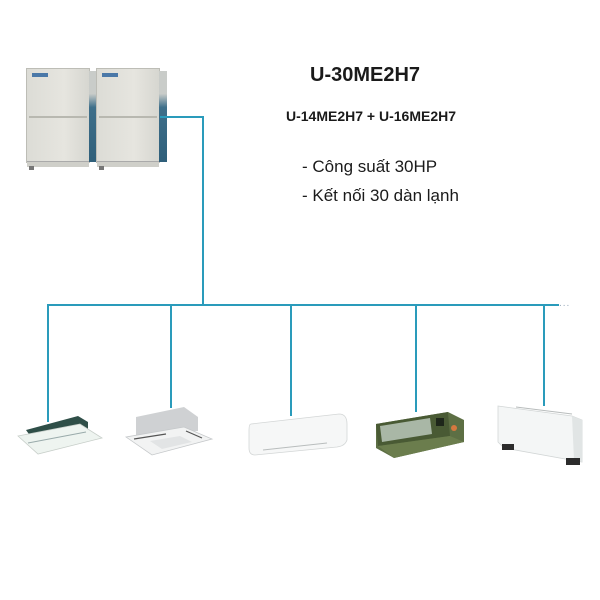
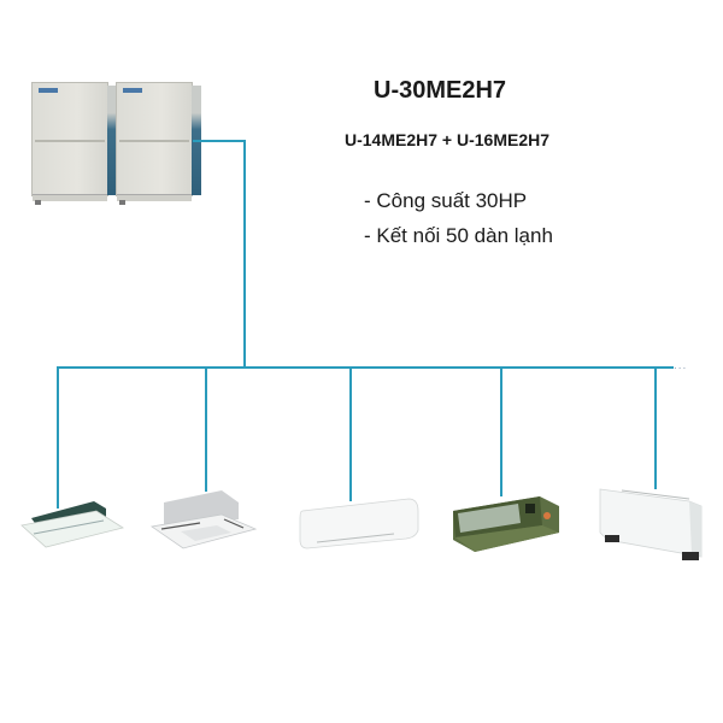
  U-30ME2H7
  U-14ME2H7 + U-16ME2H7
  - Công suất 30HP
- - Kết nối 30 dàn lạnh
+ - Kết nối 50 dàn lạnh
  ...
